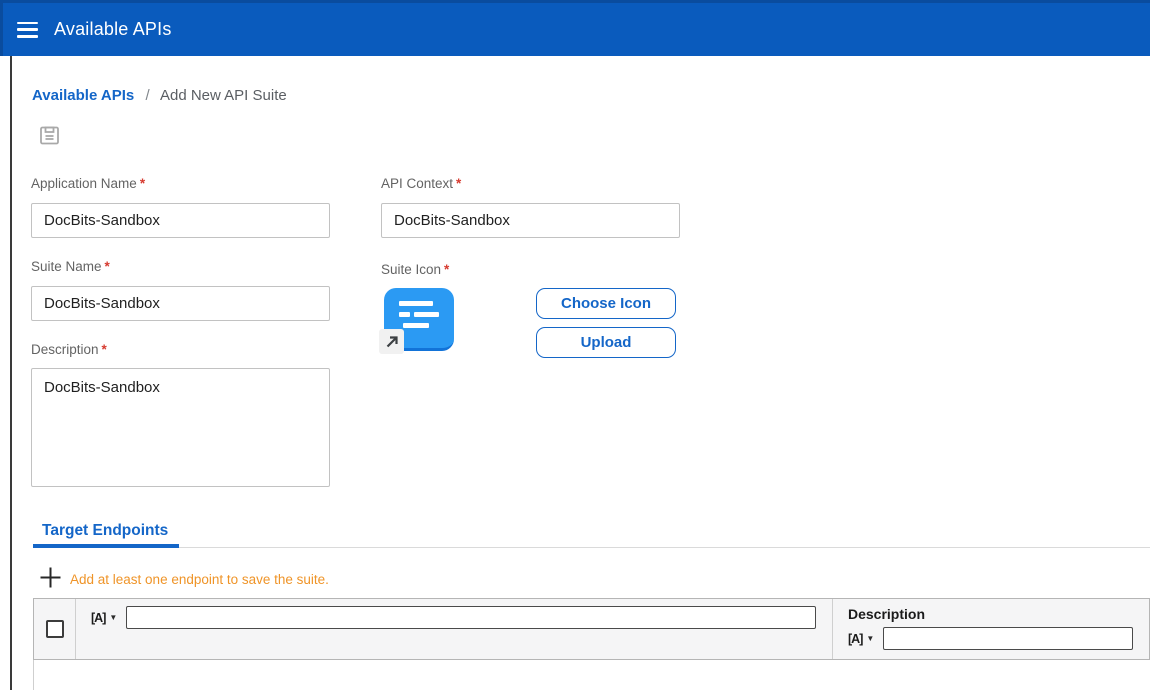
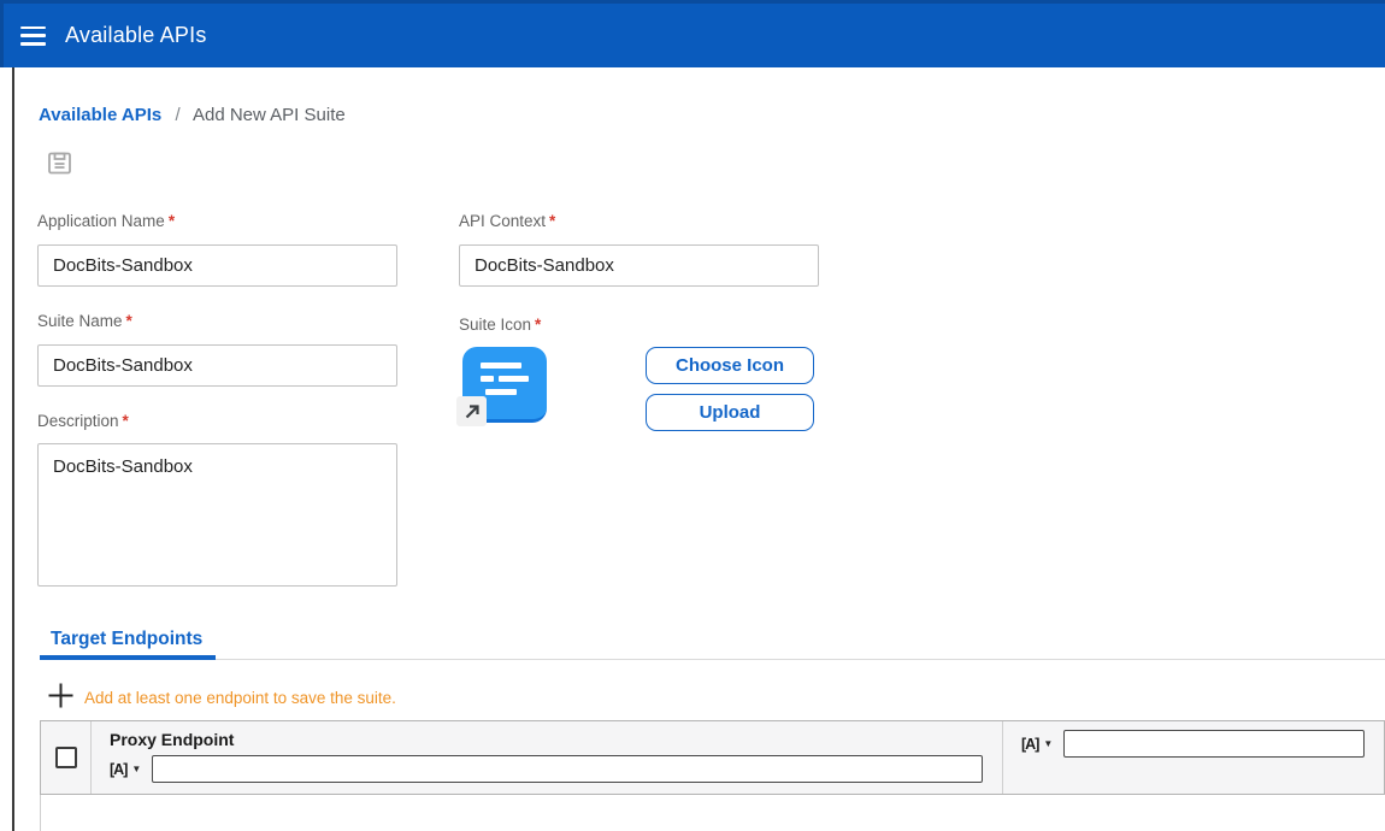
  Available APIs
  Available APIs / Add New API Suite
  Application Name *
  DocBits-Sandbox
  API Context *
  DocBits-Sandbox
  Suite Name *
  DocBits-Sandbox
  Suite Icon *
  Choose Icon
  Upload
  Description *
  DocBits-Sandbox
  Target Endpoints
  Add at least one endpoint to save the suite.
+ Proxy Endpoint
  [A]
  ▼
- Description
  [A]
  ▼
